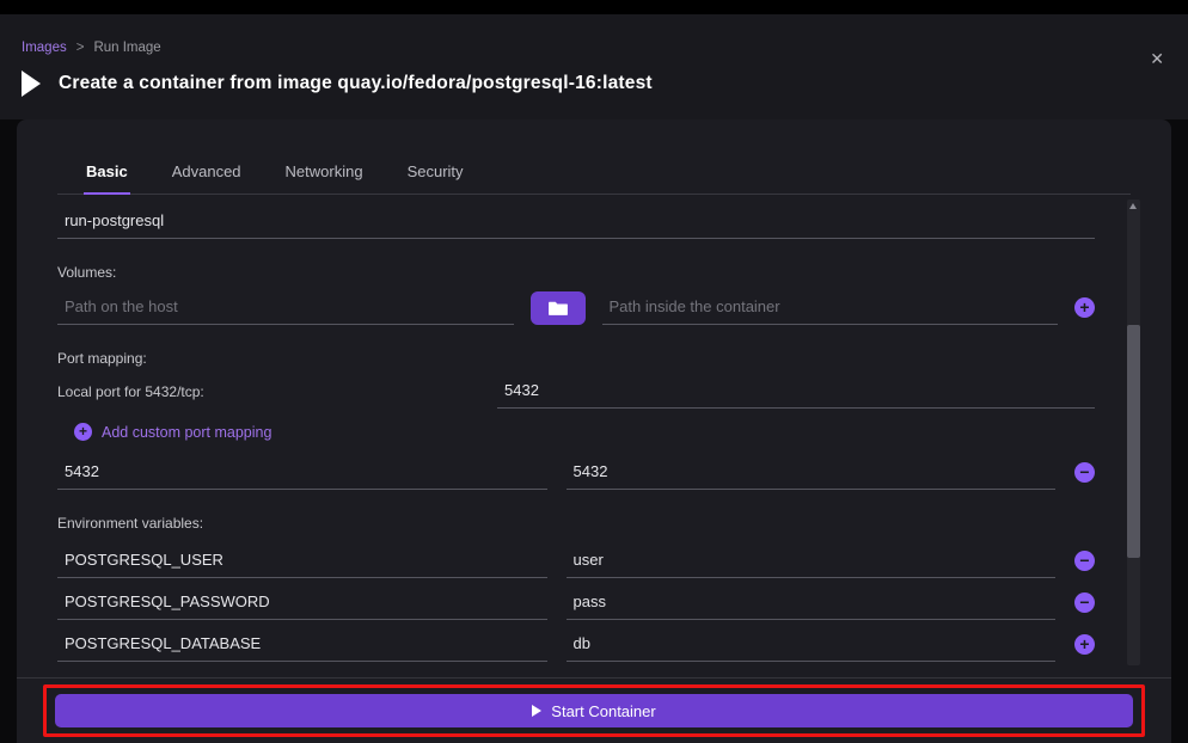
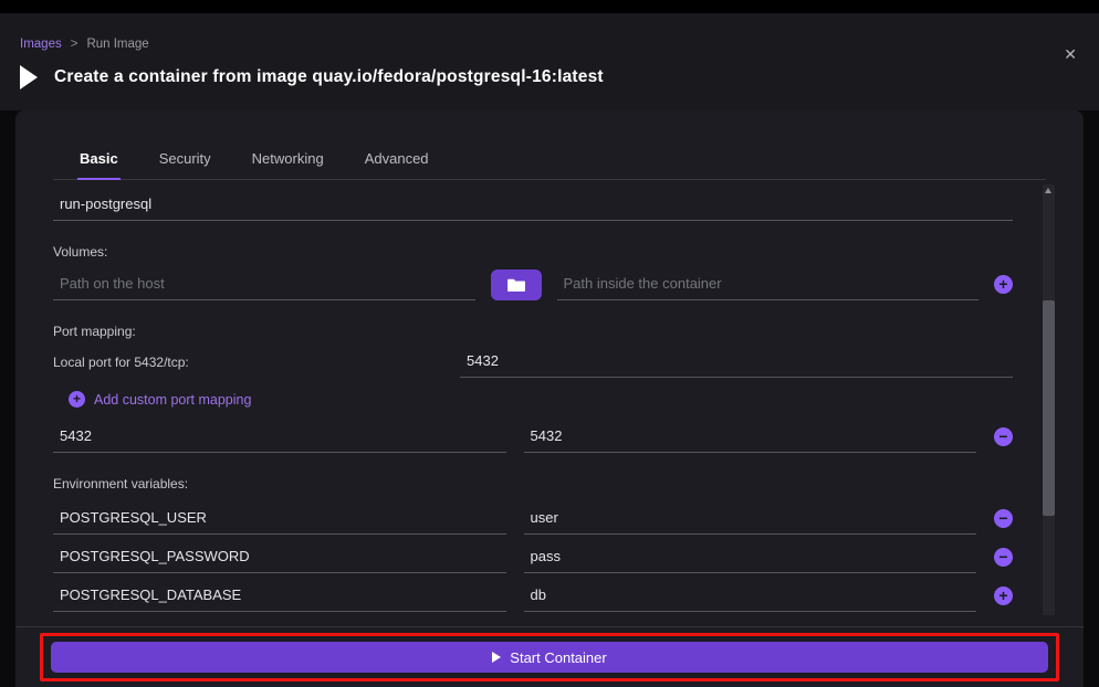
  Images
  >
  Run Image
  ✕
  Create a container from image quay.io/fedora/postgresql-16:latest
  Basic
- Advanced
+ Security
  Networking
- Security
+ Advanced
  run-postgresql
  Volumes:
  Path on the host
  Path inside the container
  +
  Port mapping:
  Local port for 5432/tcp:
  5432
  +
  Add custom port mapping
  5432
  5432
  −
  Environment variables:
  POSTGRESQL_USER
  user
  −
  POSTGRESQL_PASSWORD
  pass
  −
  POSTGRESQL_DATABASE
  db
  +
  Start Container
